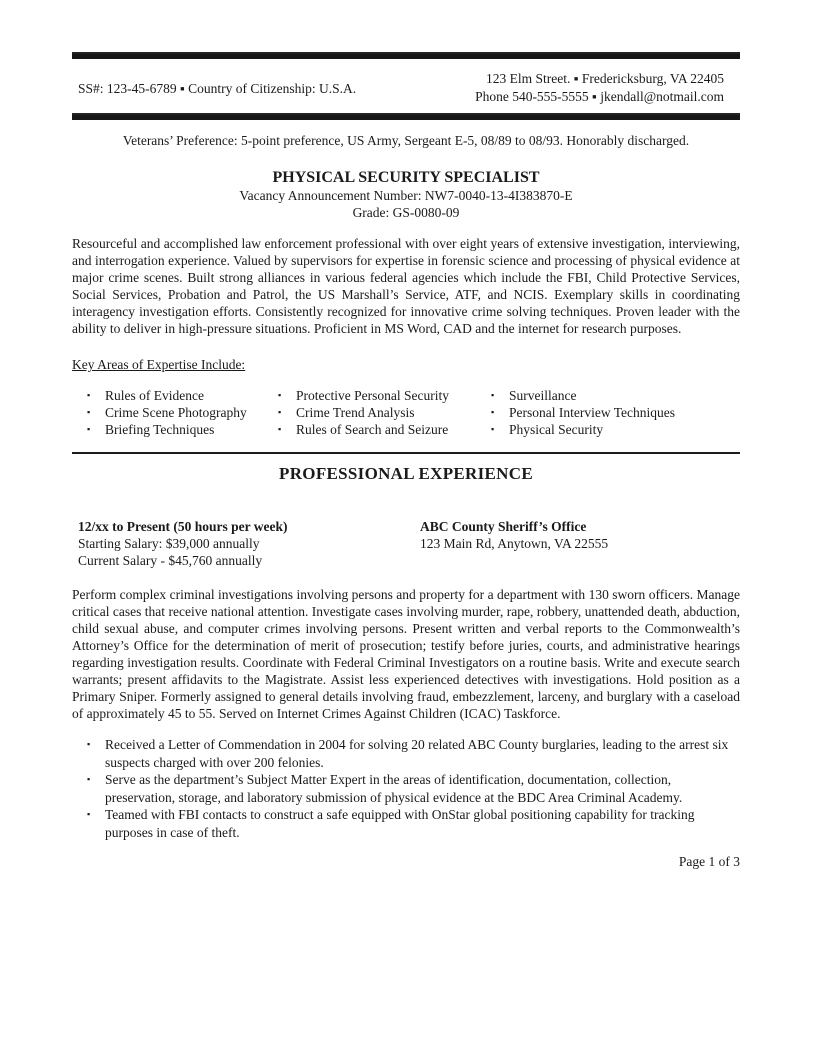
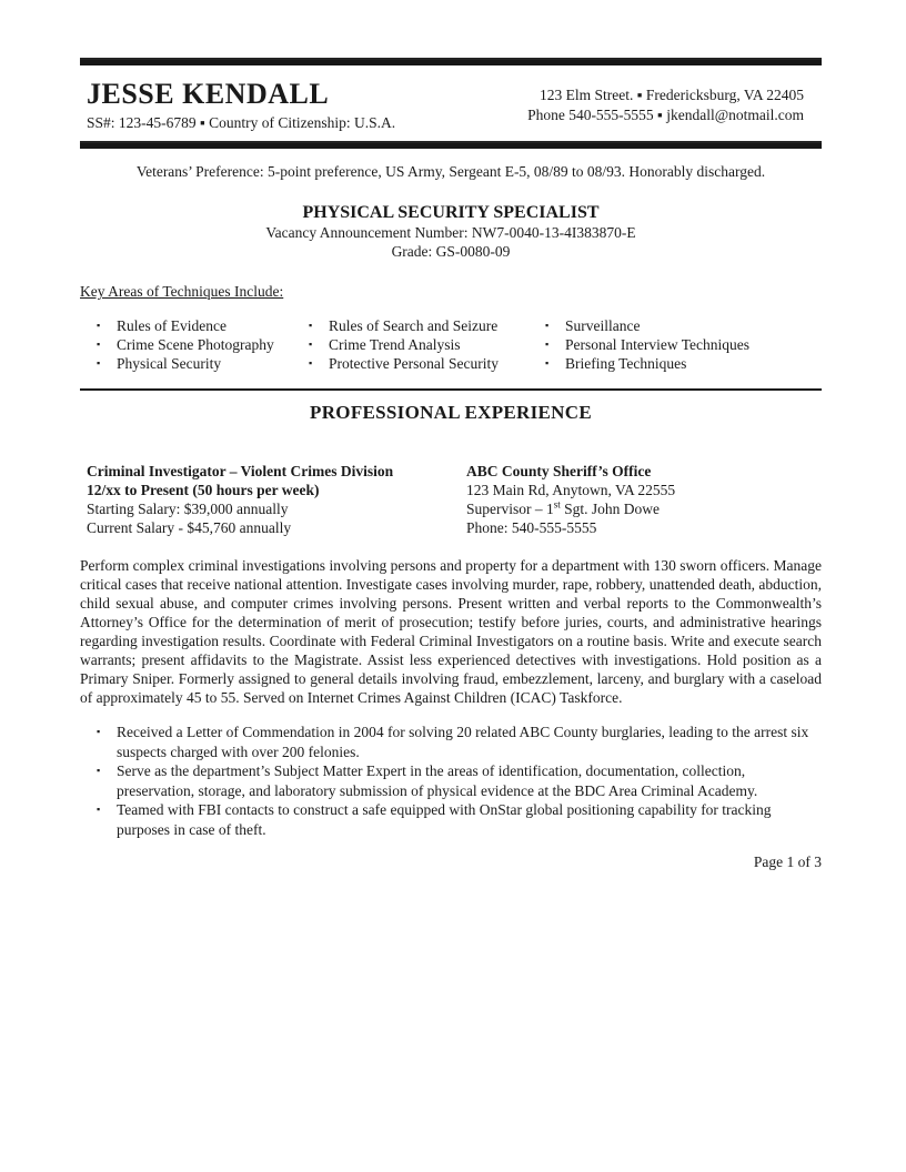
+ JESSE KENDALL
  SS#: 123-45-6789 ▪ Country of Citizenship: U.S.A.
  123 Elm Street. ▪ Fredericksburg, VA 22405
  Phone 540-555-5555 ▪ jkendall@notmail.com
  Veterans’ Preference: 5-point preference, US Army, Sergeant E-5, 08/89 to 08/93. Honorably discharged.
  PHYSICAL SECURITY SPECIALIST
  Vacancy Announcement Number: NW7-0040-13-4I383870-E
  Grade: GS-0080-09
- Resourceful and accomplished law enforcement professional with over eight years of extensive investigation, interviewing, and interrogation experience. Valued by supervisors for expertise in forensic science and processing of physical evidence at major crime scenes. Built strong alliances in various federal agencies which include the FBI, Child Protective Services, Social Services, Probation and Patrol, the US Marshall’s Service, ATF, and NCIS. Exemplary skills in coordinating interagency investigation efforts. Consistently recognized for innovative crime solving techniques. Proven leader with the ability to deliver in high-pressure situations. Proficient in MS Word, CAD and the internet for research purposes.
- Key Areas of Expertise Include:
+ Key Areas of Techniques Include:
  ▪
  Rules of Evidence
  ▪
  Crime Scene Photography
  ▪
- Briefing Techniques
+ Physical Security
  ▪
- Protective Personal Security
+ Rules of Search and Seizure
  ▪
  Crime Trend Analysis
  ▪
- Rules of Search and Seizure
+ Protective Personal Security
  ▪
  Surveillance
  ▪
  Personal Interview Techniques
  ▪
- Physical Security
+ Briefing Techniques
  PROFESSIONAL EXPERIENCE
+ Criminal Investigator – Violent Crimes Division
  12/xx to Present (50 hours per week)
  Starting Salary: $39,000 annually
  Current Salary - $45,760 annually
  ABC County Sheriff’s Office
  123 Main Rd, Anytown, VA 22555
+ Supervisor – 1st Sgt. John Dowe
+ Phone: 540-555-5555
  Perform complex criminal investigations involving persons and property for a department with 130 sworn officers. Manage critical cases that receive national attention. Investigate cases involving murder, rape, robbery, unattended death, abduction, child sexual abuse, and computer crimes involving persons. Present written and verbal reports to the Commonwealth’s Attorney’s Office for the determination of merit of prosecution; testify before juries, courts, and administrative hearings regarding investigation results. Coordinate with Federal Criminal Investigators on a routine basis. Write and execute search warrants; present affidavits to the Magistrate. Assist less experienced detectives with investigations. Hold position as a Primary Sniper. Formerly assigned to general details involving fraud, embezzlement, larceny, and burglary with a caseload of approximately 45 to 55. Served on Internet Crimes Against Children (ICAC) Taskforce.
  ▪
  Received a Letter of Commendation in 2004 for solving 20 related ABC County burglaries, leading to the arrest six suspects charged with over 200 felonies.
  ▪
  Serve as the department’s Subject Matter Expert in the areas of identification, documentation, collection, preservation, storage, and laboratory submission of physical evidence at the BDC Area Criminal Academy.
  ▪
  Teamed with FBI contacts to construct a safe equipped with OnStar global positioning capability for tracking purposes in case of theft.
  Page 1 of 3
